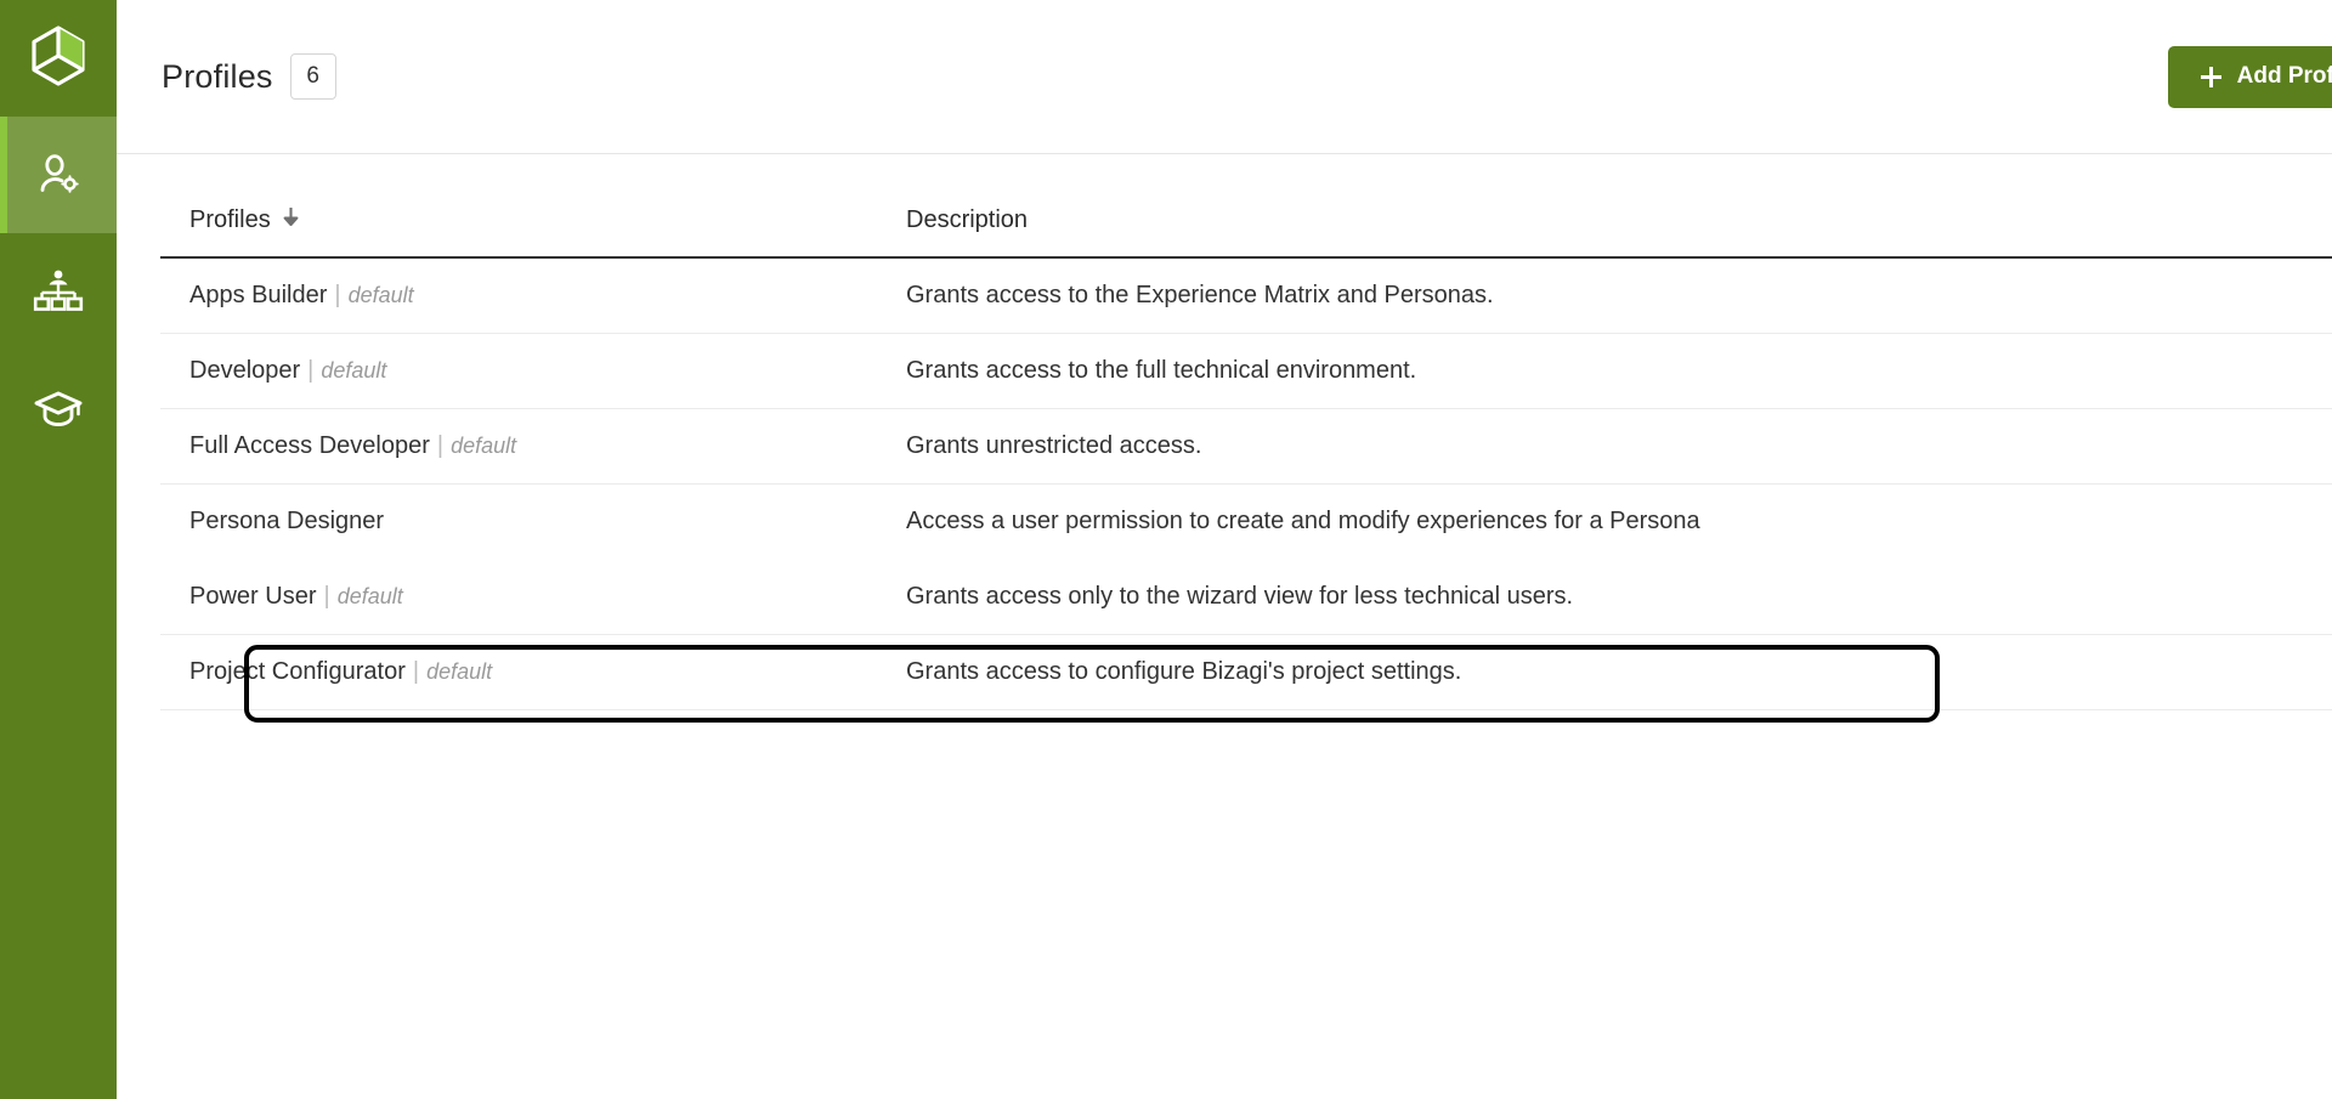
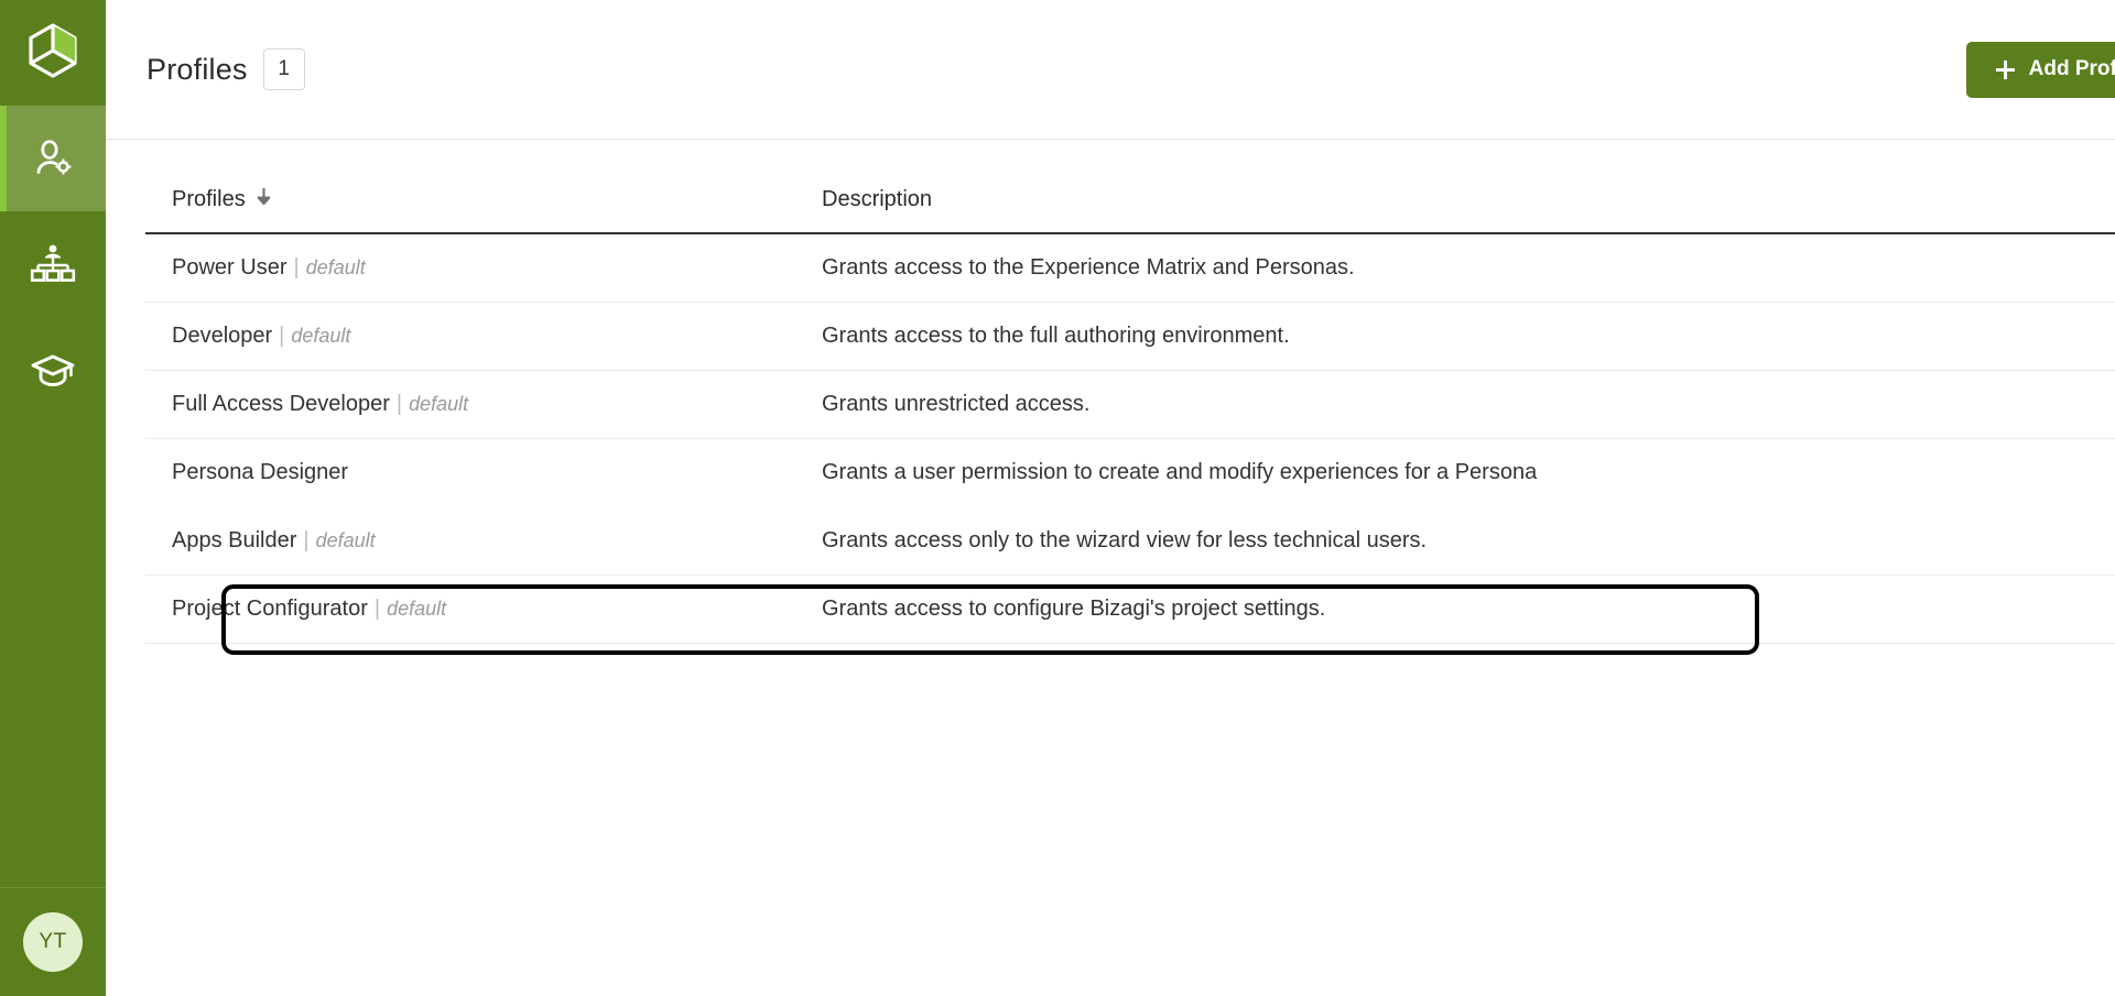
+ YT
  Profiles
- 6
+ 1
  Add Prof
  Profiles	Description
- Apps Builder | default	Grants access to the Experience Matrix and Personas.
+ Power User | default	Grants access to the Experience Matrix and Personas.
- Developer | default	Grants access to the full technical environment.
+ Developer | default	Grants access to the full authoring environment.
  Full Access Developer | default	Grants unrestricted access.
- Persona Designer	Access a user permission to create and modify experiences for a Persona
+ Persona Designer	Grants a user permission to create and modify experiences for a Persona
- Power User | default	Grants access only to the wizard view for less technical users.
+ Apps Builder | default	Grants access only to the wizard view for less technical users.
  Project Configurator | default	Grants access to configure Bizagi's project settings.
